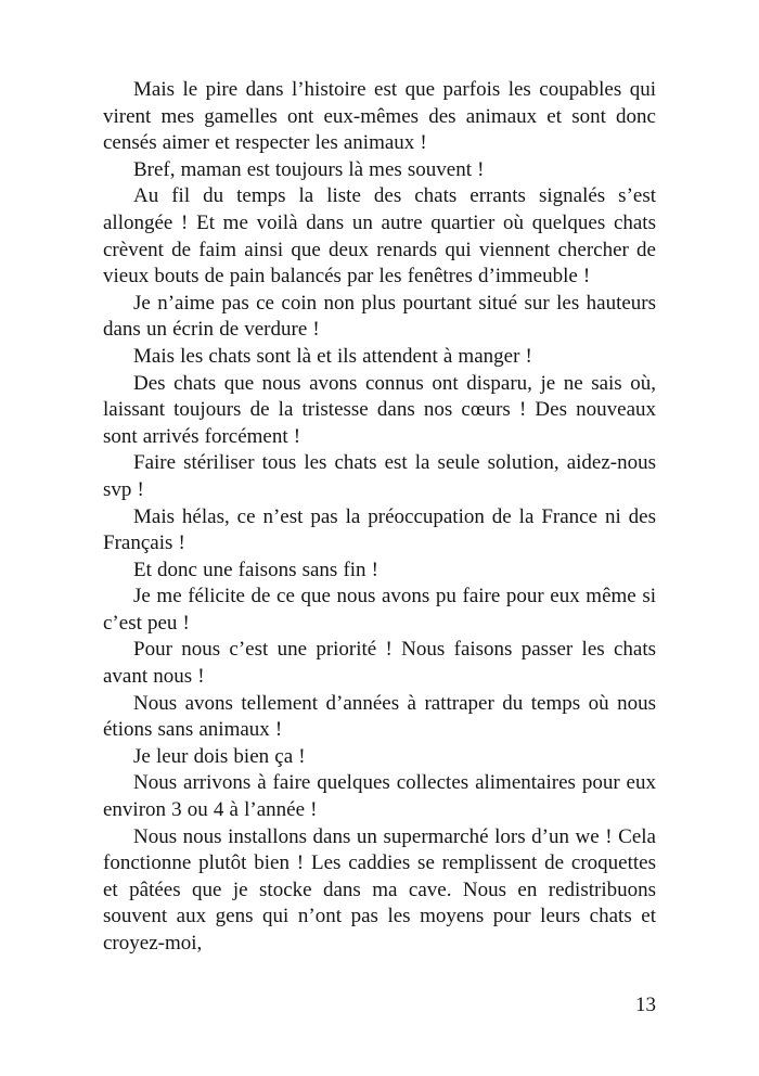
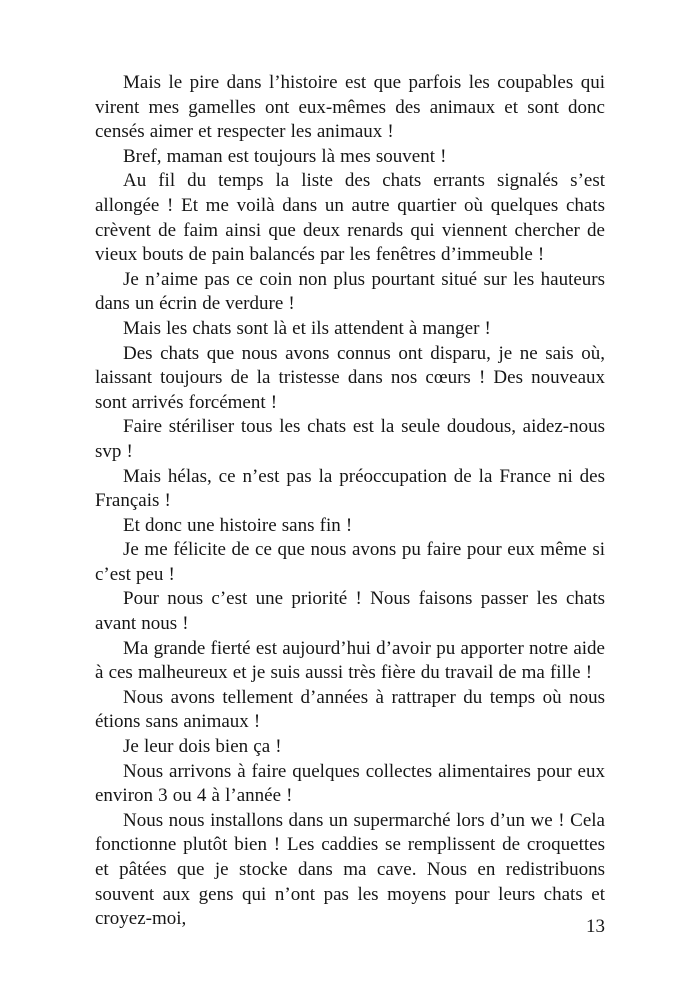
  Mais le pire dans l’histoire est que parfois les coupables qui virent mes gamelles ont eux-mêmes des animaux et sont donc censés aimer et respecter les animaux !
  Bref, maman est toujours là mes souvent !
  Au fil du temps la liste des chats errants signalés s’est allongée ! Et me voilà dans un autre quartier où quelques chats crèvent de faim ainsi que deux renards qui viennent chercher de vieux bouts de pain balancés par les fenêtres d’immeuble !
  Je n’aime pas ce coin non plus pourtant situé sur les hauteurs dans un écrin de verdure !
  Mais les chats sont là et ils attendent à manger !
  Des chats que nous avons connus ont disparu, je ne sais où, laissant toujours de la tristesse dans nos cœurs ! Des nouveaux sont arrivés forcément !
- Faire stériliser tous les chats est la seule solution, aidez-nous svp !
+ Faire stériliser tous les chats est la seule doudous, aidez-nous svp !
  Mais hélas, ce n’est pas la préoccupation de la France ni des Français !
- Et donc une faisons sans fin !
+ Et donc une histoire sans fin !
  Je me félicite de ce que nous avons pu faire pour eux même si c’est peu !
  Pour nous c’est une priorité ! Nous faisons passer les chats avant nous !
+ Ma grande fierté est aujourd’hui d’avoir pu apporter notre aide à ces malheureux et je suis aussi très fière du travail de ma fille !
  Nous avons tellement d’années à rattraper du temps où nous étions sans animaux !
  Je leur dois bien ça !
  Nous arrivons à faire quelques collectes alimentaires pour eux environ 3 ou 4 à l’année !
  Nous nous installons dans un supermarché lors d’un we ! Cela fonctionne plutôt bien ! Les caddies se remplissent de croquettes et pâtées que je stocke dans ma cave. Nous en redistribuons souvent aux gens qui n’ont pas les moyens pour leurs chats et croyez-moi,
  13
